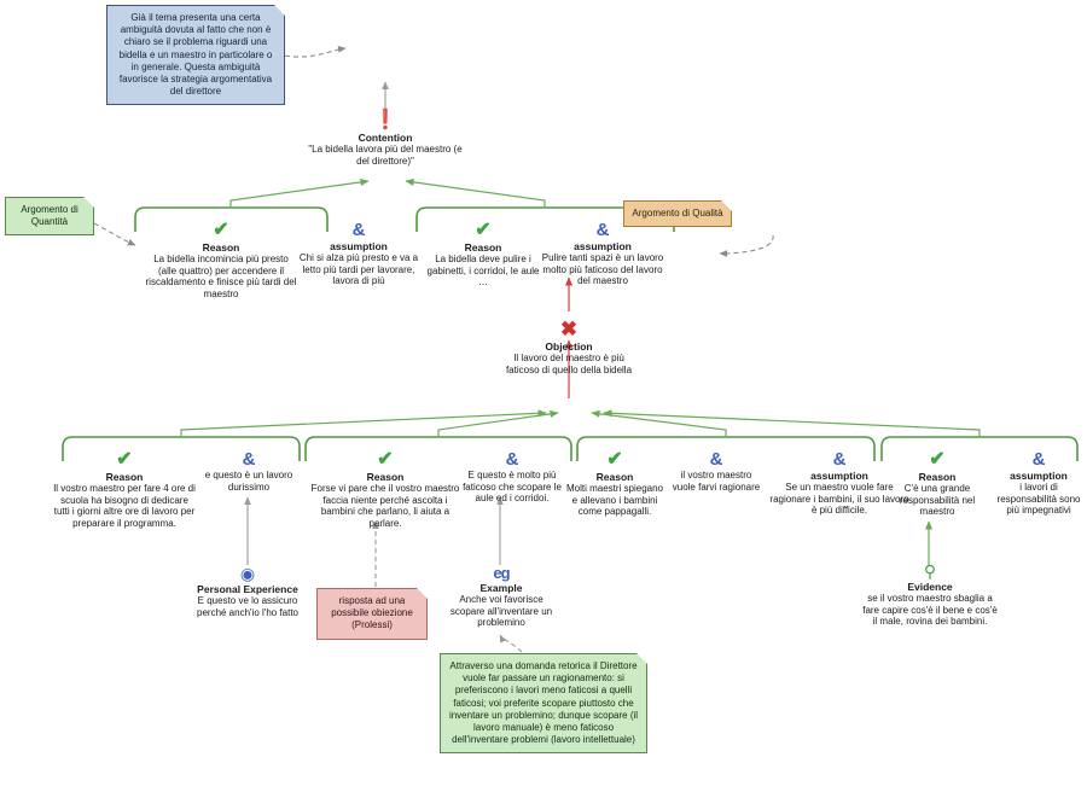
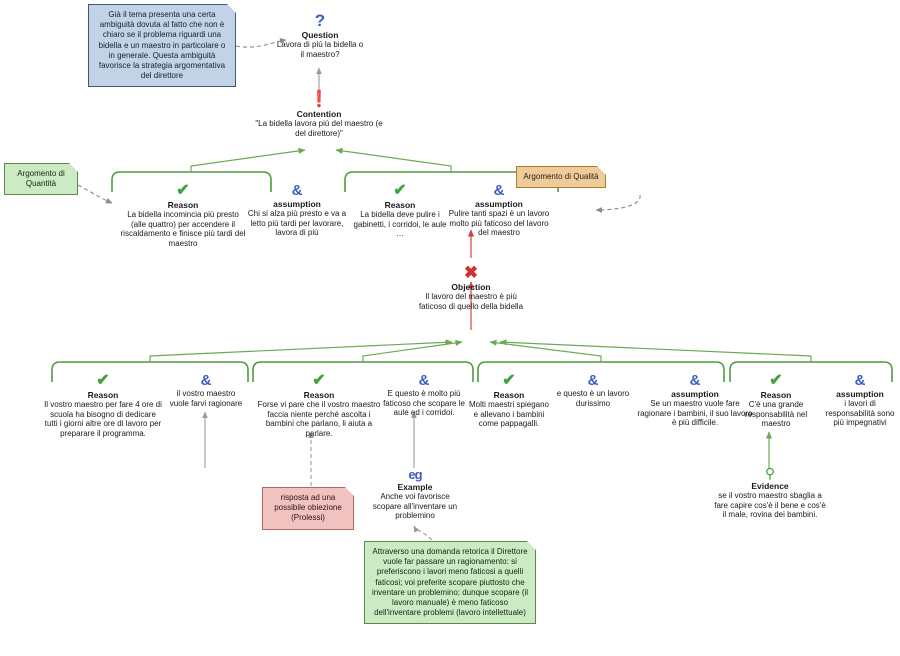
  Già il tema presenta una certa ambiguità dovuta al fatto che non è chiaro se il problema riguardi una bidella e un maestro in particolare o in generale. Questa ambiguità favorisce la strategia argomentativa del direttore
  Argomento di Quantità
  Argomento di Qualità
  risposta ad una possibile obiezione (Prolessi)
  Attraverso una domanda retorica il Direttore vuole far passare un ragionamento: si preferiscono i lavori meno faticosi a quelli faticosi; voi preferite scopare piuttosto che inventare un problemino; dunque scopare (il lavoro manuale) è meno faticoso dell'inventare problemi (lavoro intellettuale)
+ ?
+ Question
+ Lavora di più la bidella o il maestro?
  ❗
  Contention
  "La bidella lavora più del maestro (e del direttore)"
  ✔
  Reason
  La bidella incomincia più presto (alle quattro) per accendere il riscaldamento e finisce più tardi del maestro
  &
  assumption
  Chi si alza più presto e va a letto più tardi per lavorare, lavora di più
  ✔
  Reason
  La bidella deve pulire i gabinetti, i corridoi, le aule …
  &
  assumption
  Pulire tanti spazi è un lavoro molto più faticoso del lavoro del maestro
  ✖
  Objection
  Il lavoro del maestro è più faticoso di quello della bidella
  ✔
  Reason
  Il vostro maestro per fare 4 ore di scuola ha bisogno di dedicare tutti i giorni altre ore di lavoro per preparare il programma.
  &
- e questo è un lavoro durissimo
+ il vostro maestro vuole farvi ragionare
  ✔
  Reason
  Forse vi pare che il vostro maestro faccia niente perché ascolta i bambini che parlano, li aiuta a parlare.
  &
  E questo è molto più faticoso che scopare le aule ed i corridoi.
  ✔
  Reason
  Molti maestri spiegano e allevano i bambini come pappagalli.
  &
- il vostro maestro vuole farvi ragionare
+ e questo è un lavoro durissimo
  &
  assumption
  Se un maestro vuole fare ragionare i bambini, il suo lavoro è più difficile.
  ✔
  Reason
  C'è una grande responsabilità nel maestro
  &
  assumption
  i lavori di responsabilità sono più impegnativi
- ◉
- Personal Experience
- E questo ve lo assicuro perché anch'io l'ho fatto
  eg
  Example
  Anche voi favorisce scopare all'inventare un problemino
  ⚲
  Evidence
  se il vostro maestro sbaglia a fare capire cos'è il bene e cos'è il male, rovina dei bambini.
